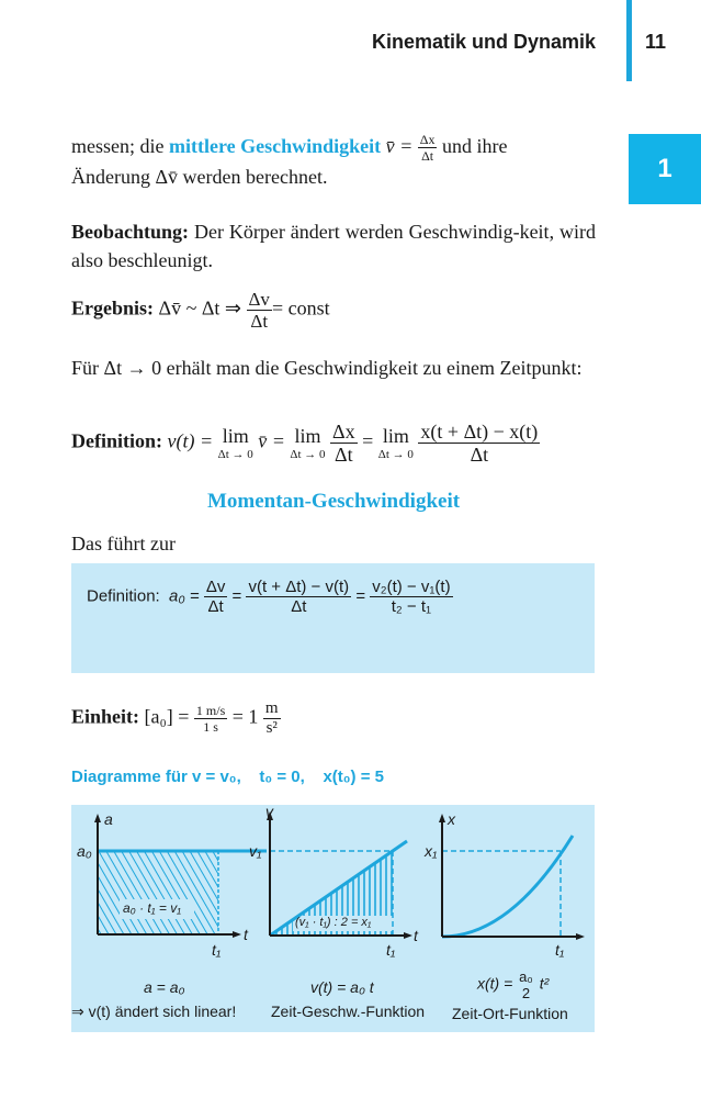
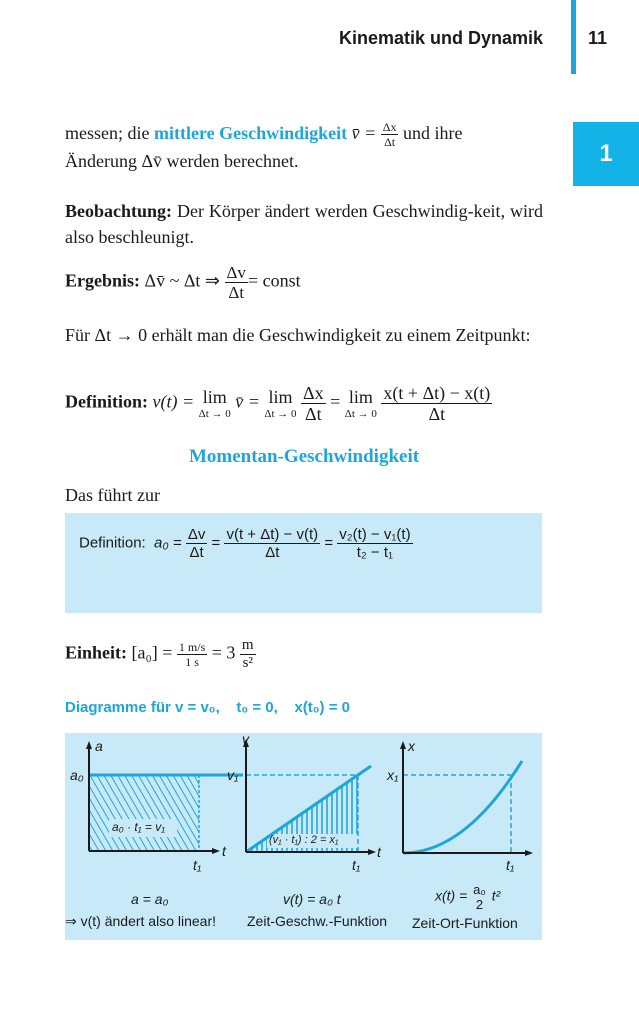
  Kinematik und Dynamik
  11
  1
  messen; die mittlere Geschwindigkeit v̄ =
  Δx
  Δt
  und ihre
  Änderung Δv̄ werden berechnet.
  Beobachtung: Der Körper ändert werden Geschwindig-keit, wird also beschleunigt.
  Ergebnis: Δv̄ ~ Δt ⇒
  Δv
  Δt
  = const
  Für Δt → 0 erhält man die Geschwindigkeit zu einem Zeitpunkt:
  Definition: v(t) = lim
  Δt → 0
  v̄ = lim
  Δt → 0
  Δx
  Δt
  = lim
  Δt → 0
  x(t + Δt) − x(t)
  Δt
  Momentan-Geschwindigkeit
  Das führt zur
  Definition: a₀ =
  Δv
  Δt
  =
  v(t + Δt) − v(t)
  Δt
  =
  v₂(t) − v₁(t)
  t₂ − t₁
  Einheit: [a₀] =
  1 m/s
  1 s
- = 1
+ = 3
  m
  s²
- Diagramme für v = v₀, t₀ = 0, x(t₀) = 5
+ Diagramme für v = v₀, t₀ = 0, x(t₀) = 0
  a
  a₀
  t
  t₁
  a₀ · t₁ = v₁
  a = a₀
- ⇒ v(t) ändert sich linear!
+ ⇒ v(t) ändert also linear!
  v
  v₁
  t
  t₁
  (v₁ · t₁) : 2 = x₁
  v(t) = a₀ t
  Zeit-Geschw.-Funktion
  x
  x₁
  t₁
  x(t) =
  a₀
  2
  t²
  Zeit-Ort-Funktion
